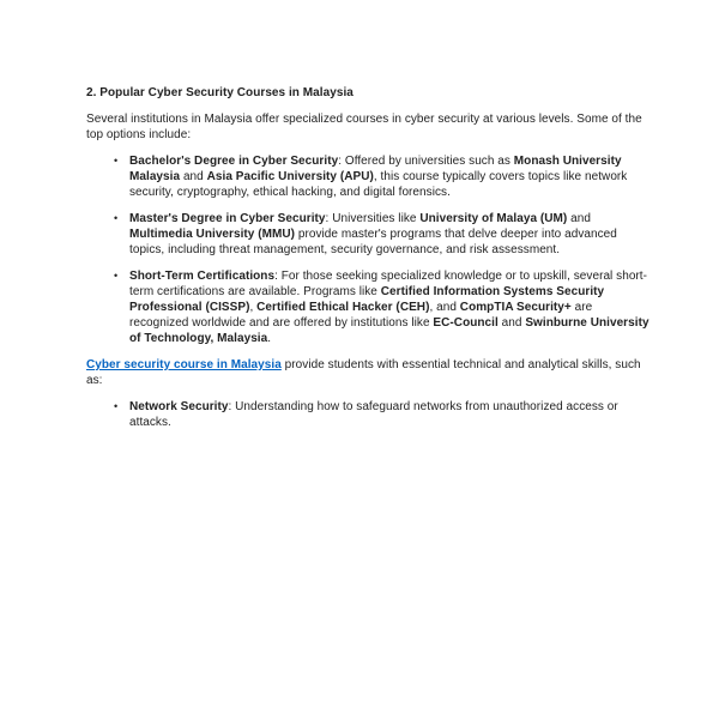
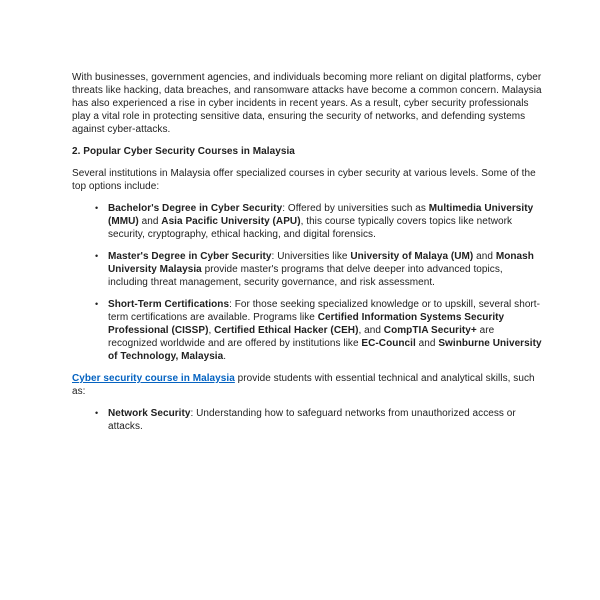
+ With businesses, government agencies, and individuals becoming more reliant on digital platforms, cyber threats like hacking, data breaches, and ransomware attacks have become a common concern. Malaysia has also experienced a rise in cyber incidents in recent years. As a result, cyber security professionals play a vital role in protecting sensitive data, ensuring the security of networks, and defending systems against cyber-attacks.
  2. Popular Cyber Security Courses in Malaysia
  Several institutions in Malaysia offer specialized courses in cyber security at various levels. Some of the top options include:
  •
- Bachelor's Degree in Cyber Security: Offered by universities such as Monash University Malaysia and Asia Pacific University (APU), this course typically covers topics like network security, cryptography, ethical hacking, and digital forensics.
+ Bachelor's Degree in Cyber Security: Offered by universities such as Multimedia University (MMU) and Asia Pacific University (APU), this course typically covers topics like network security, cryptography, ethical hacking, and digital forensics.
  •
- Master's Degree in Cyber Security: Universities like University of Malaya (UM) and Multimedia University (MMU) provide master's programs that delve deeper into advanced topics, including threat management, security governance, and risk assessment.
+ Master's Degree in Cyber Security: Universities like University of Malaya (UM) and Monash University Malaysia provide master's programs that delve deeper into advanced topics, including threat management, security governance, and risk assessment.
  •
  Short-Term Certifications: For those seeking specialized knowledge or to upskill, several short-term certifications are available. Programs like Certified Information Systems Security Professional (CISSP), Certified Ethical Hacker (CEH), and CompTIA Security+ are recognized worldwide and are offered by institutions like EC-Council and Swinburne University of Technology, Malaysia.
  Cyber security course in Malaysia provide students with essential technical and analytical skills, such as:
  •
  Network Security: Understanding how to safeguard networks from unauthorized access or attacks.
